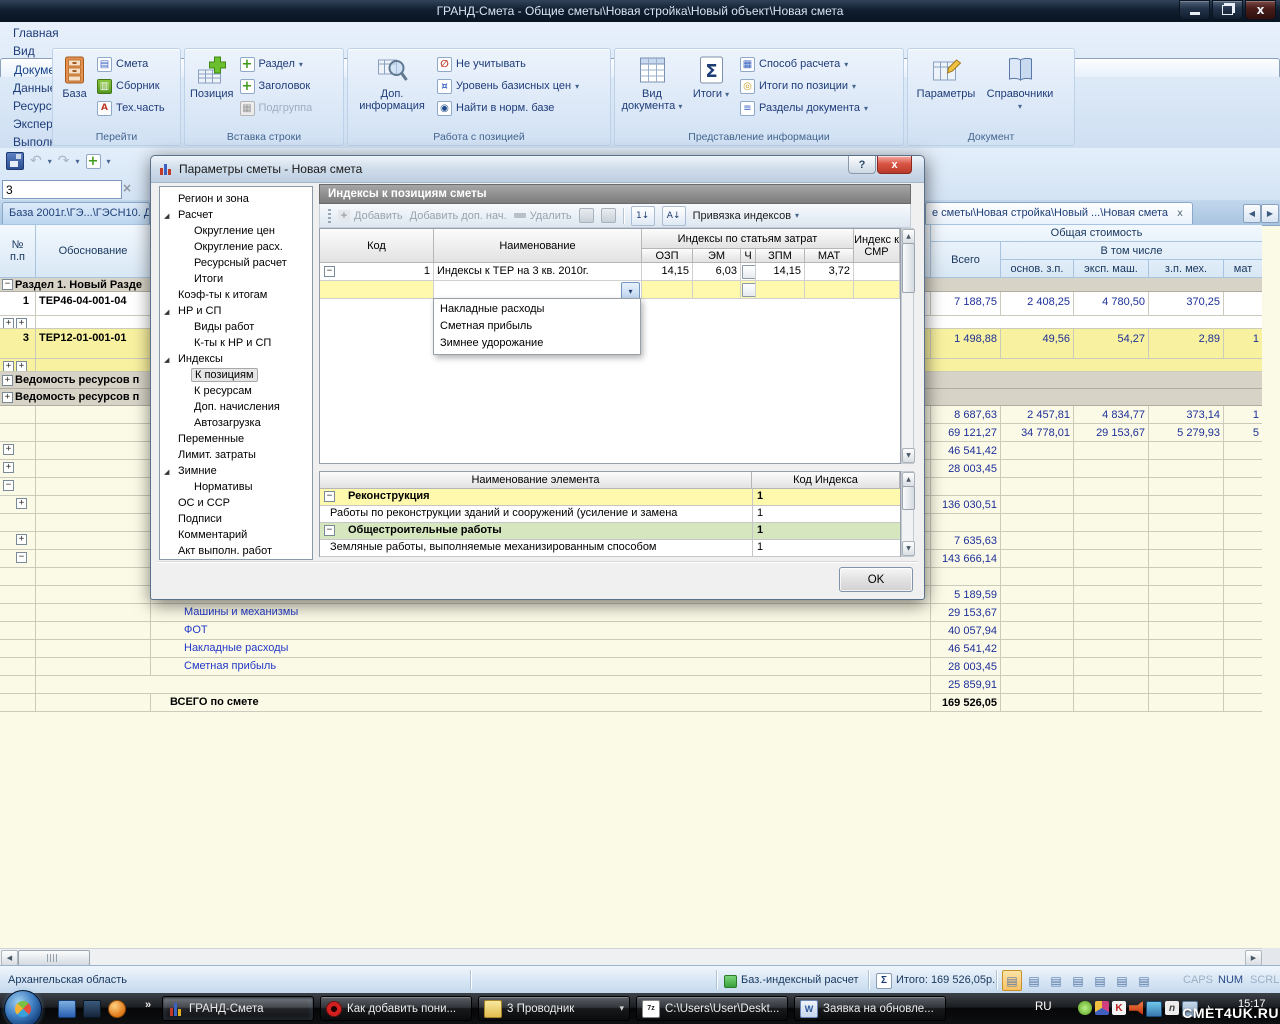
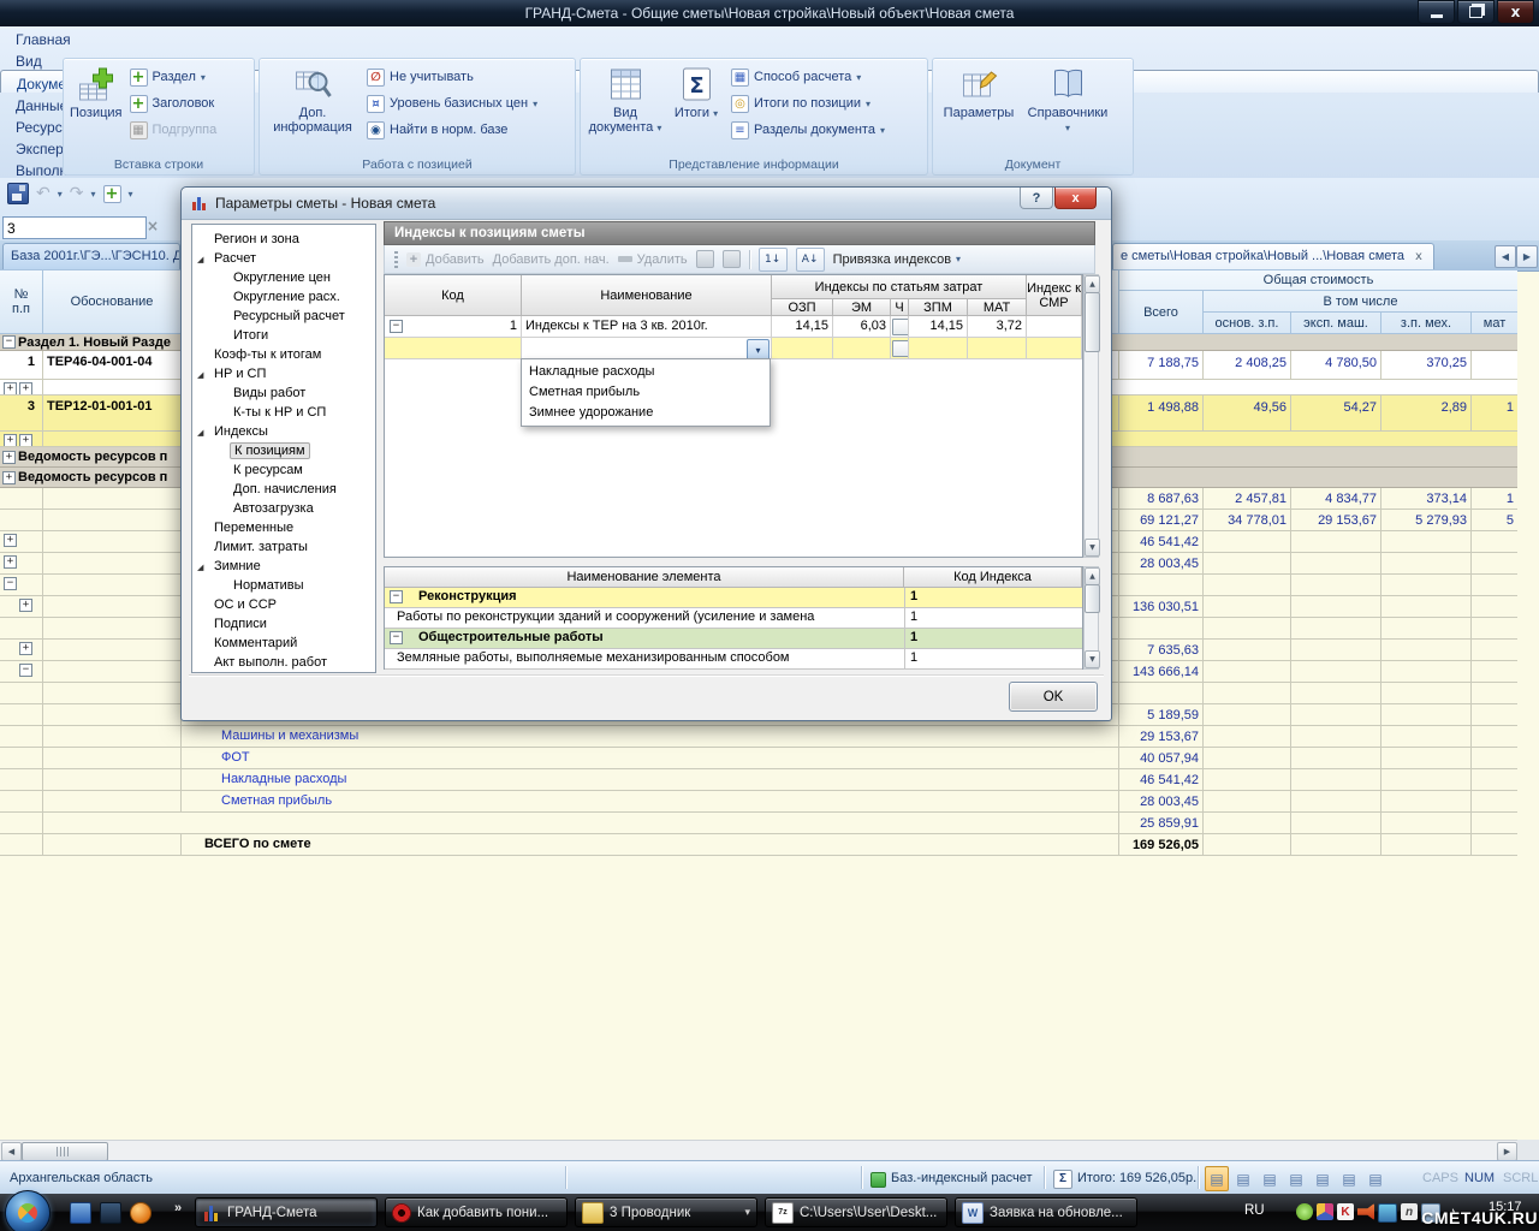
  ГРАНД-Смета - Общие сметы\Новая стройка\Новый объект\Новая смета
  x
  Главная
  Вид
  Данны
  Ресурс
- База
- Смета
- Сборник
- Тех.часть
- Перейти
  Позиция
  Раздел
  ▾
  Заголовок
  Подгруппа
  Вставка строки
  Доп. информация
  Не учитывать
  Уровень базисных цен
  ▾
  Найти в норм. базе
  Работа с позицией
  Вид документа ▾
  Σ
  Итоги ▾
  Способ расчета
  ▾
  Итоги по позиции
  ▾
  Разделы документа
  ▾
  Представление информации
  Параметры
  Справочники
  ▾
  Документ
  ↶
  ▾
  ↷
  ▾
  ▾
  3
  ×
  База 2001г.\ГЭ...\ГЭСН10. Д
  е сметы\Новая стройка\Новый ...\Новая смета
  x
  ◀
  ▶
  №
  п.п
  Обоснование
  Общая стоимость
  Всего
  В том числе
  основ. з.п.
  эксп. маш.
  з.п. мех.
  мат
  Раздел 1. Новый Разде
  1
  ТЕР46-04-001-04
  7 188,75
  2 408,25
  4 780,50
  370,25
  3
  ТЕР12-01-001-01
  1 498,88
  49,56
  54,27
  2,89
  1
  Ведомость ресурсов п
  Ведомость ресурсов п
  8 687,63
  2 457,81
  4 834,77
  373,14
  1
  69 121,27
  34 778,01
  29 153,67
  5 279,93
  5
  46 541,42
  28 003,45
  136 030,51
  7 635,63
  143 666,14
  5 189,59
  Машины и механизмы
  29 153,67
  ФОТ
  40 057,94
  Накладные расходы
  46 541,42
  Сметная прибыль
  28 003,45
  25 859,91
  ВСЕГО по смете
  169 526,05
  ◀
  ▶
  Архангельская область
  Баз.-индексный расчет
  Σ
  Итого: 169 526,05р.
  CAPS
  NUM
  SCRL
  »
  ГРАНД-Смета
  Как добавить пони...
  3 Проводник
  ▾
  C:\Users\User\Deskt...
  Заявка на обновле...
  RU
  15:17
  CMET4UK.RU
  Параметры сметы - Новая смета
  ?
  x
  Регион и зона
  Расчет
  Округление цен
  Округление расх.
  Ресурсный расчет
  Итоги
  Коэф-ты к итогам
  НР и СП
  Виды работ
  К-ты к НР и СП
  Индексы
  К позициям
  К ресурсам
  Доп. начисления
  Автозагрузка
  Переменные
  Лимит. затраты
  Зимние
  Нормативы
  ОС и ССР
  Подписи
  Комментарий
  Акт выполн. работ
  Индексы к позициям сметы
  Добавить
  Добавить доп. нач.
  Удалить
  Привязка индексов
  ▾
  Код
  Наименование
  Индексы по статьям затрат
  ОЗП
  ЭМ
  Ч
  ЗПМ
  МАТ
  Индекс к СМР
  1
  Индексы к ТЕР на 3 кв. 2010г.
  14,15
  6,03
  14,15
  3,72
  Накладные расходы
  Сметная прибыль
  Зимнее удорожание
  Наименование элемента
  Код Индекса
  Реконструкция
  1
  Работы по реконструкции зданий и сооружений (усиление и замена
  1
  Общестроительные работы
  1
  Земляные работы, выполняемые механизированным способом
  1
  OK
